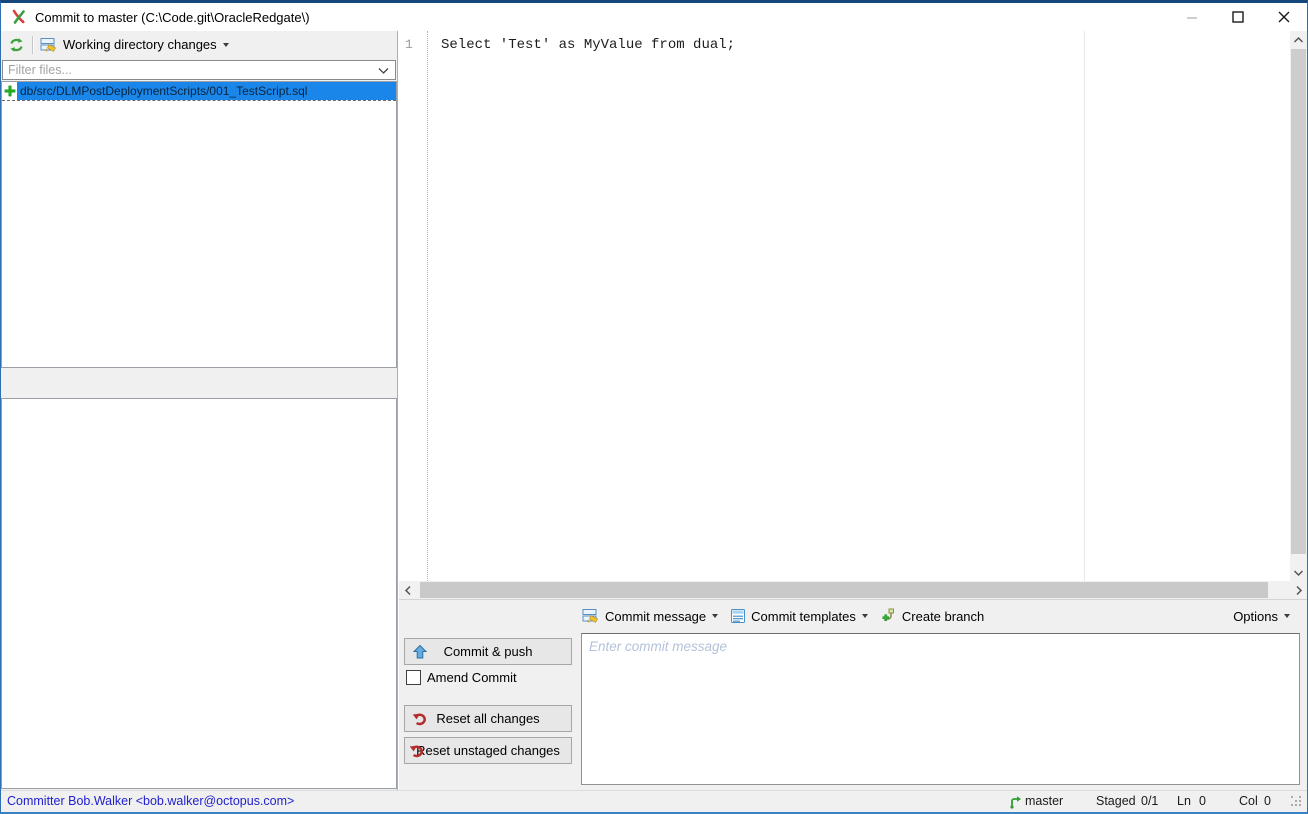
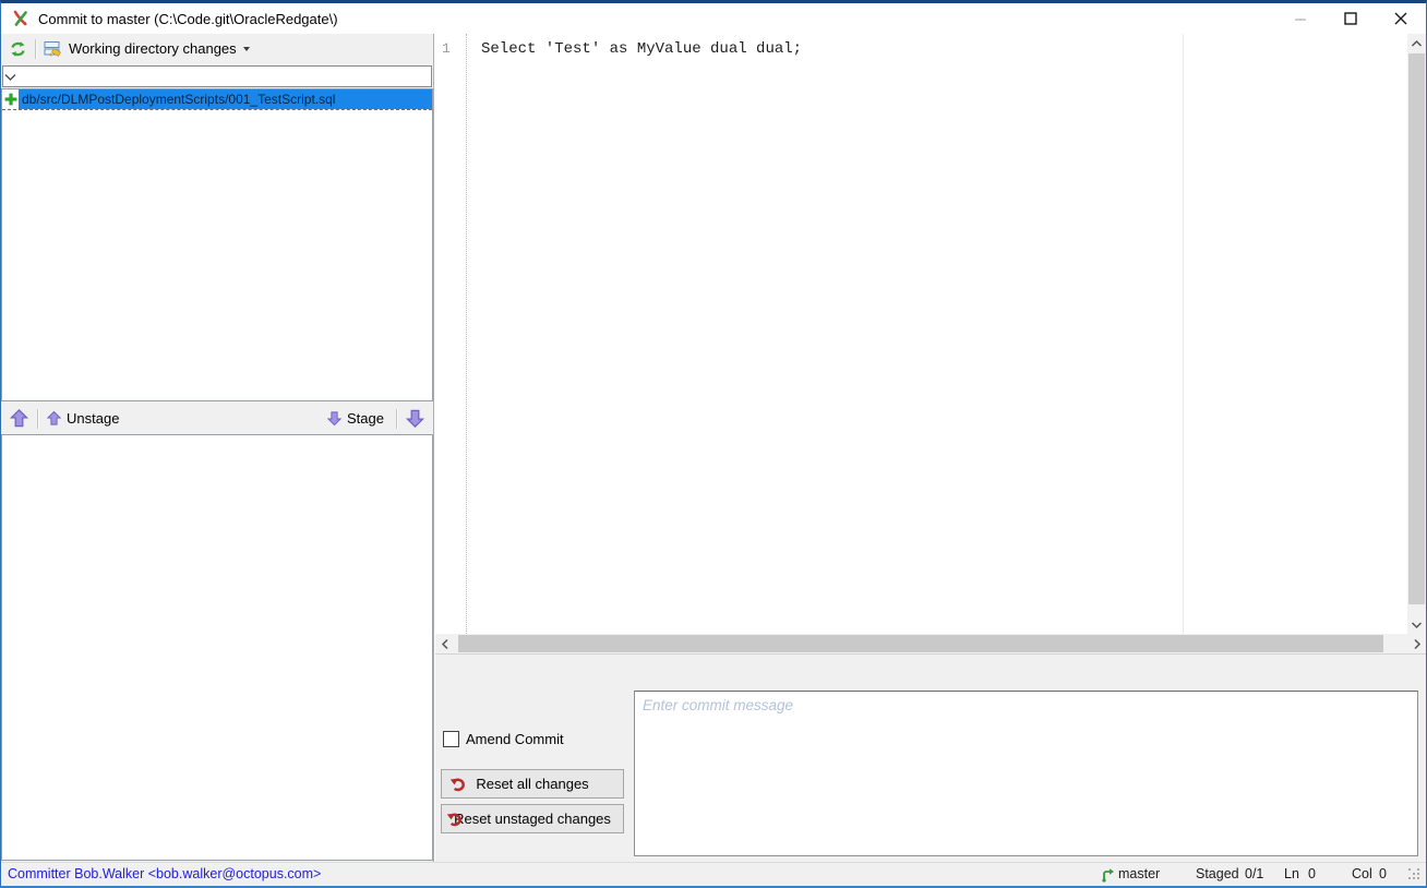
  Commit to master (C:\Code.git\OracleRedgate\)
  Working directory changes
- Filter files...
  db/src/DLMPostDeploymentScripts/001_TestScript.sql
+ Unstage
+ Stage
  1
- Select 'Test' as MyValue from dual;
+ Select 'Test' as MyValue dual dual;
- Commit & push
  Amend Commit
  Reset all changes
  eset unstaged changes
- Commit message
- Commit templates
- Create branch
- Options
  Enter commit message
  Committer Bob.Walker <bob.walker@octopus.com>
  master
  Staged
  0/1
  Ln
  0
  Col
  0
